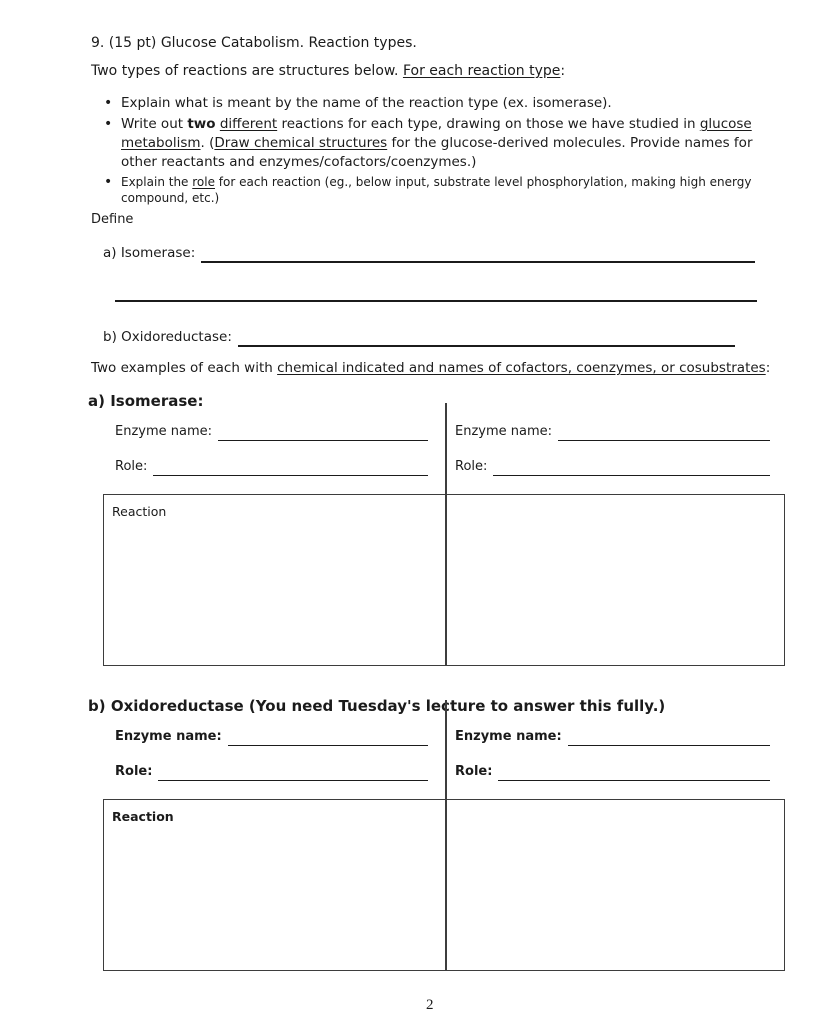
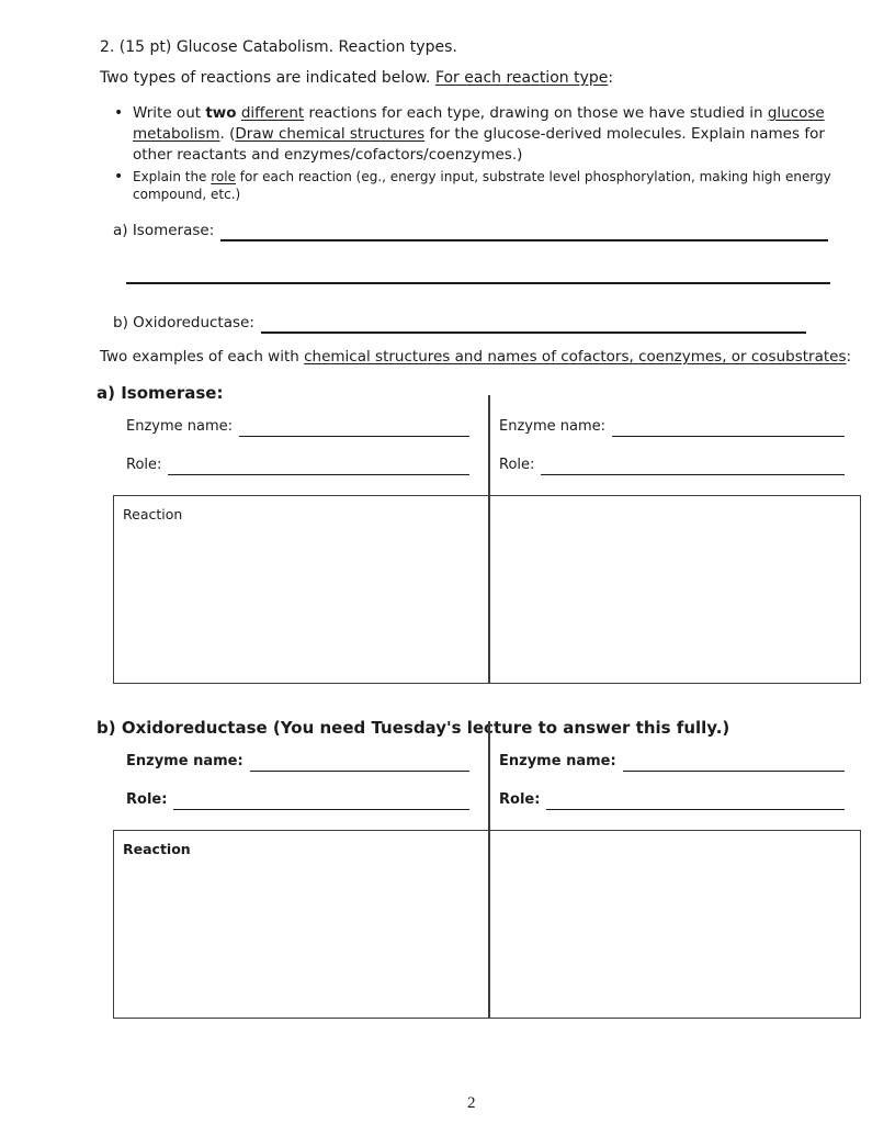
- 9. (15 pt) Glucose Catabolism. Reaction types.
+ 2. (15 pt) Glucose Catabolism. Reaction types.
- Two types of reactions are structures below. For each reaction type:
+ Two types of reactions are indicated below. For each reaction type:
- Explain what is meant by the name of the reaction type (ex. isomerase).
- Write out two different reactions for each type, drawing on those we have studied in glucose metabolism. (Draw chemical structures for the glucose-derived molecules. Provide names for other reactants and enzymes/cofactors/coenzymes.)
+ Write out two different reactions for each type, drawing on those we have studied in glucose metabolism. (Draw chemical structures for the glucose-derived molecules. Explain names for other reactants and enzymes/cofactors/coenzymes.)
- Explain the role for each reaction (eg., below input, substrate level phosphorylation, making high energy compound, etc.)
+ Explain the role for each reaction (eg., energy input, substrate level phosphorylation, making high energy compound, etc.)
- Define
  a) Isomerase:
  b) Oxidoreductase:
- Two examples of each with chemical indicated and names of cofactors, coenzymes, or cosubstrates:
+ Two examples of each with chemical structures and names of cofactors, coenzymes, or cosubstrates:
  a) Isomerase:
  Enzyme name:
  Role:
  Enzyme name:
  Role:
  Reaction
  b) Oxidoreductase (You need Tuesday's leture to answer this fully.)
  Enzyme name:
  Role:
  Enzyme name:
  Role:
  Reaction
  2
